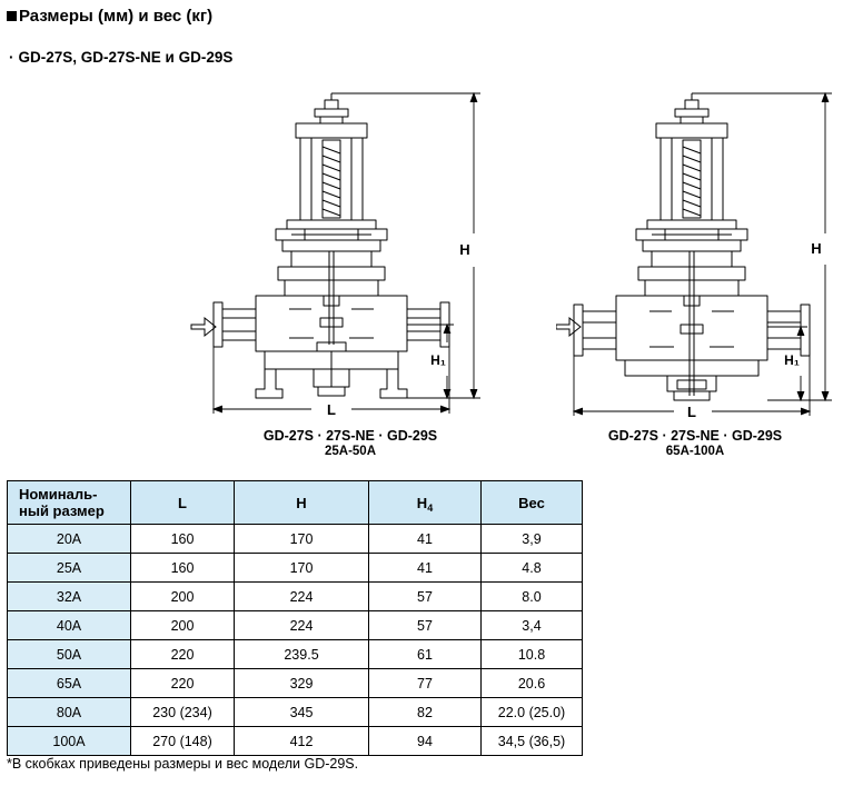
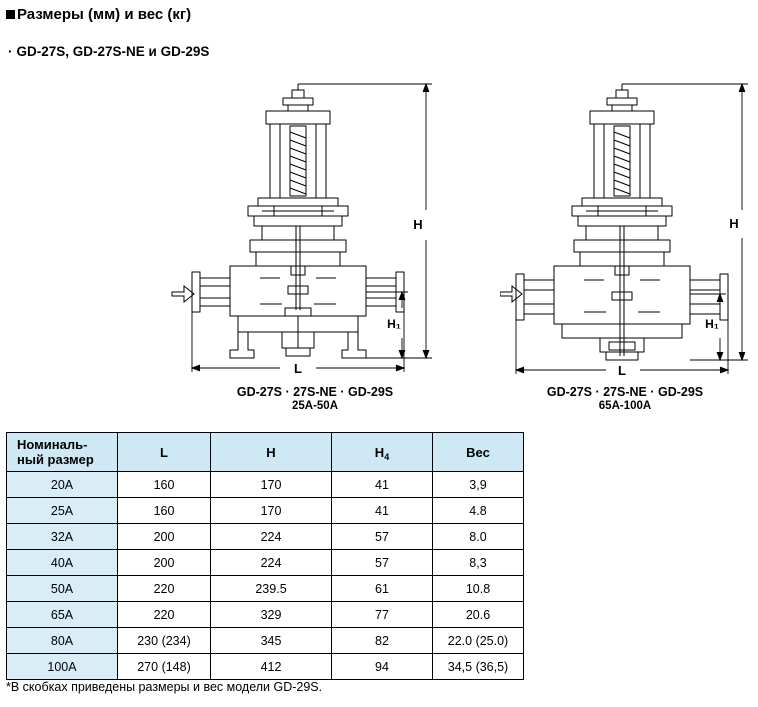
  Размеры (мм) и вес (кг)
  · GD-27S, GD-27S-NE и GD-29S
  H
  H₁
  L
  H
  H₁
  L
  GD-27S · 27S-NE · GD-29S
  25A-50A
  GD-27S · 27S-NE · GD-29S
  65A-100A
  Номиналь- ный размер	L	H	H4	Вес
  20A	160	170	41	3,9
  25A	160	170	41	4.8
  32A	200	224	57	8.0
- 40A	200	224	57	3,4
+ 40A	200	224	57	8,3
  50A	220	239.5	61	10.8
  65A	220	329	77	20.6
  80A	230 (234)	345	82	22.0 (25.0)
  100A	270 (148)	412	94	34,5 (36,5)
  *В скобках приведены размеры и вес модели GD-29S.
